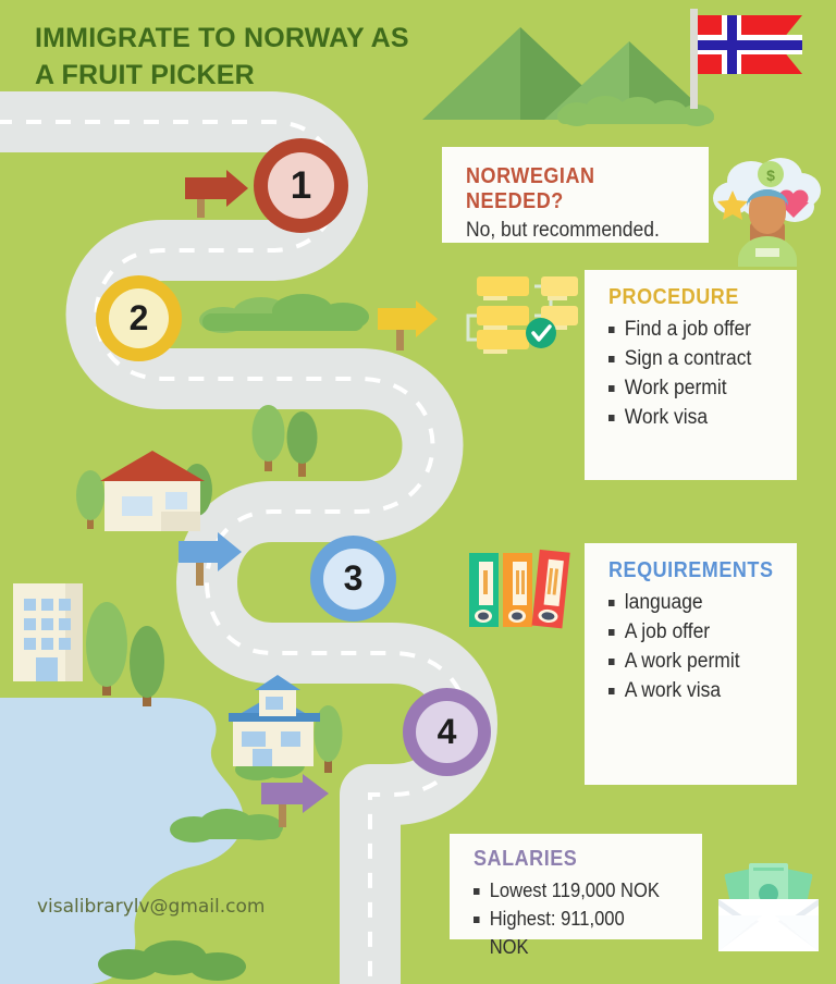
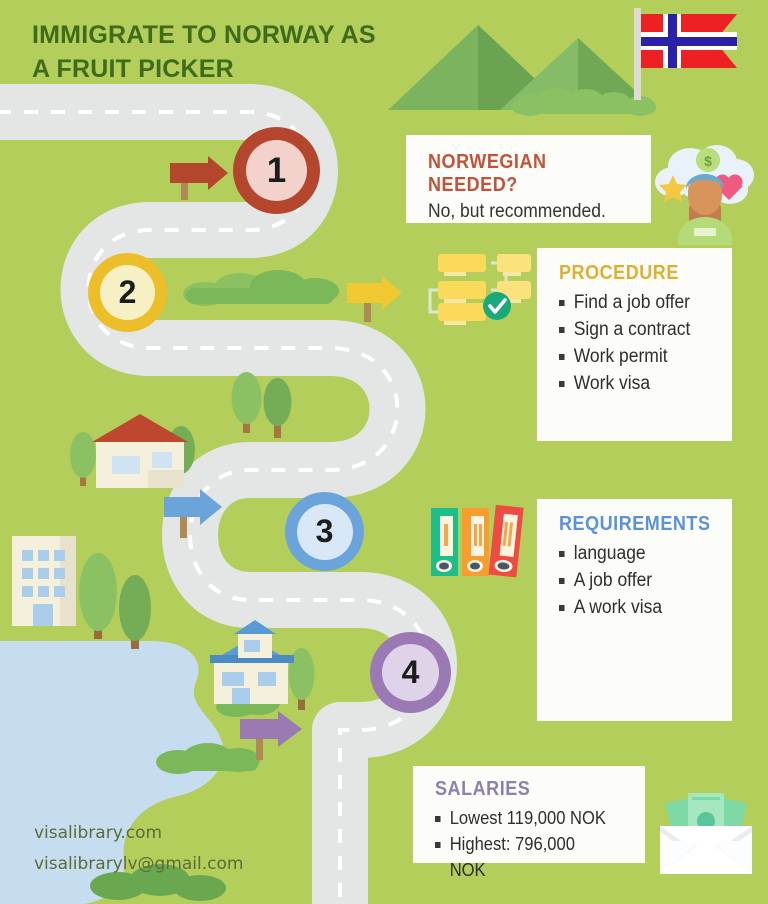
  $
  IMMIGRATE TO NORWAY AS
  A FRUIT PICKER
  1
  2
  3
  4
  NORWEGIAN NEEDED?
  No, but recommended.
  PROCEDURE
  Find a job offer
  Sign a contract
  Work permit
  Work visa
  REQUIREMENTS
  language
  A job offer
- A work permit
  A work visa
  SALARIES
  Lowest 119,000 NOK
- Highest: 911,000 NOK
+ Highest: 796,000 NOK
+ visalibrary.com
  visalibrarylv@gmail.com
